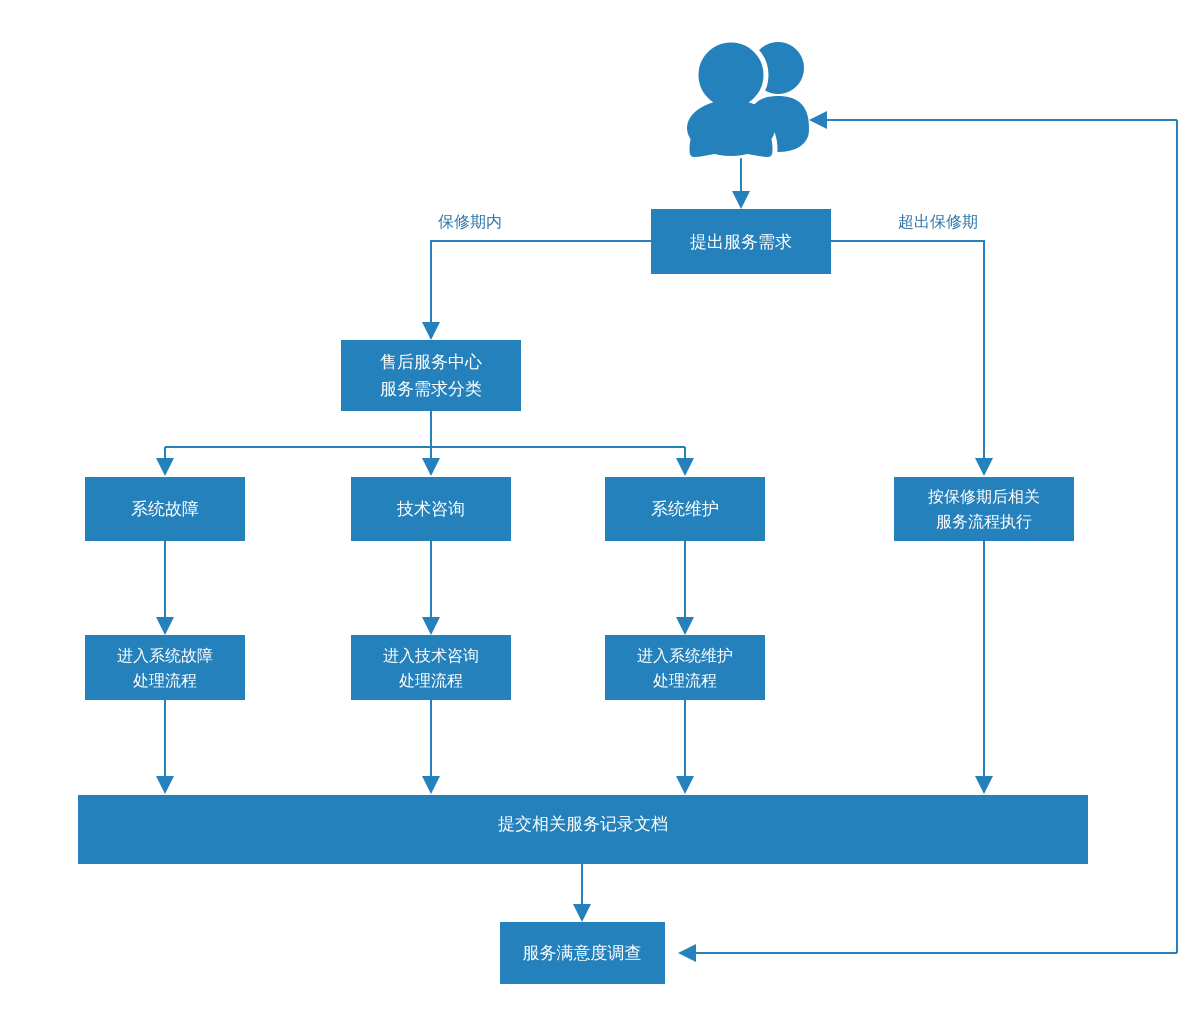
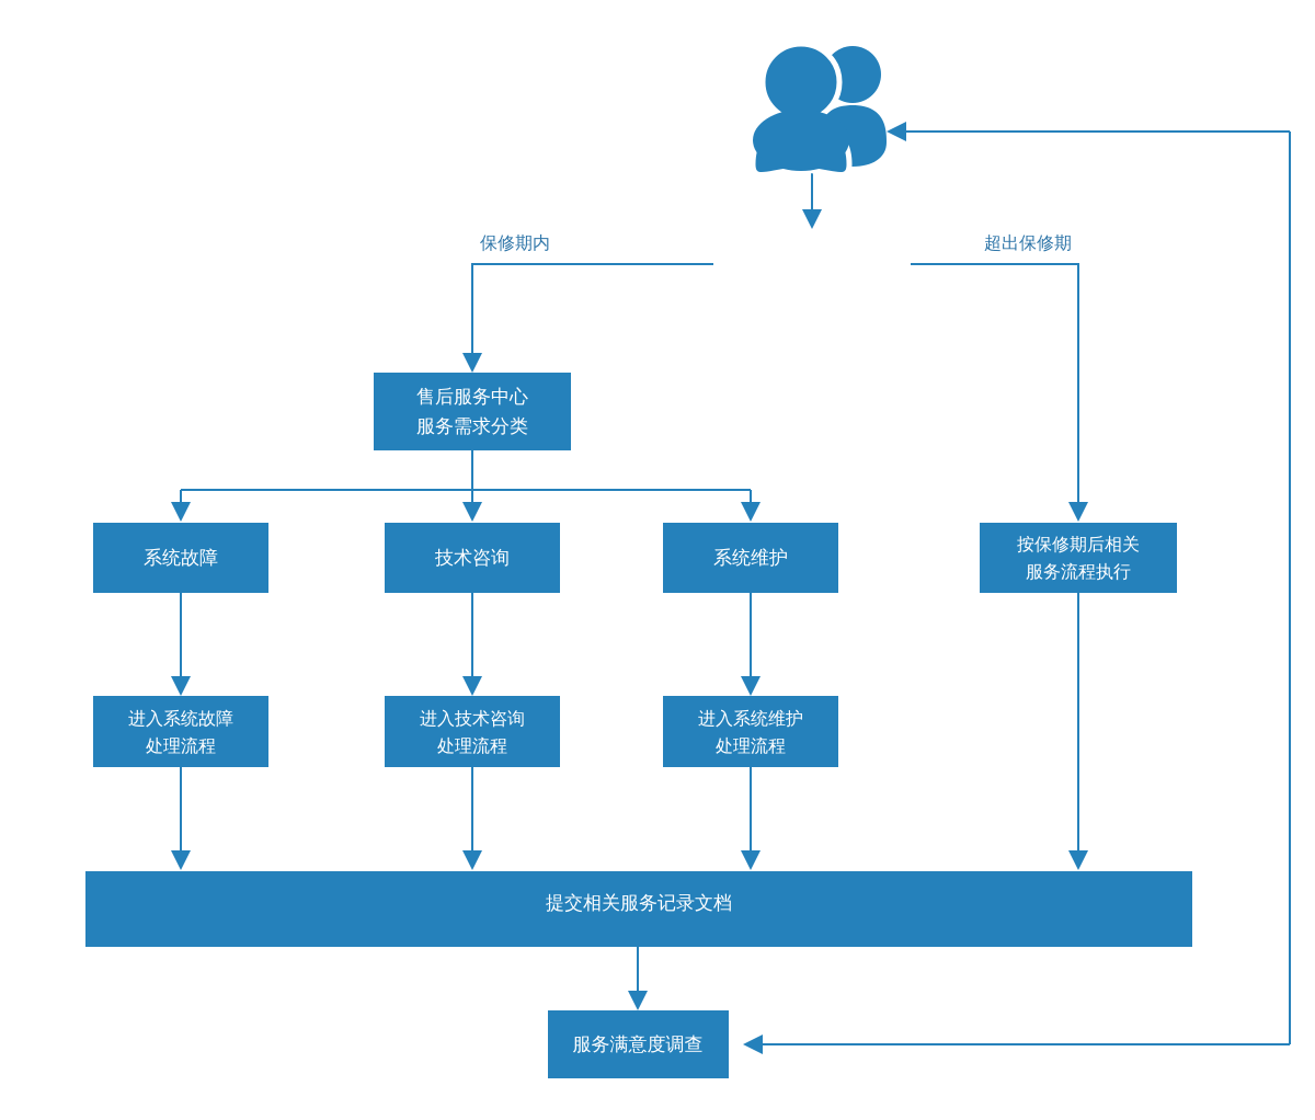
- 提出服务需求
  售后服务中心
  服务需求分类
  系统故障
  技术咨询
  系统维护
  按保修期后相关
  服务流程执行
  进入系统故障
  处理流程
  进入技术咨询
  处理流程
  进入系统维护
  处理流程
  提交相关服务记录文档
  服务满意度调查
  保修期内
  超出保修期
